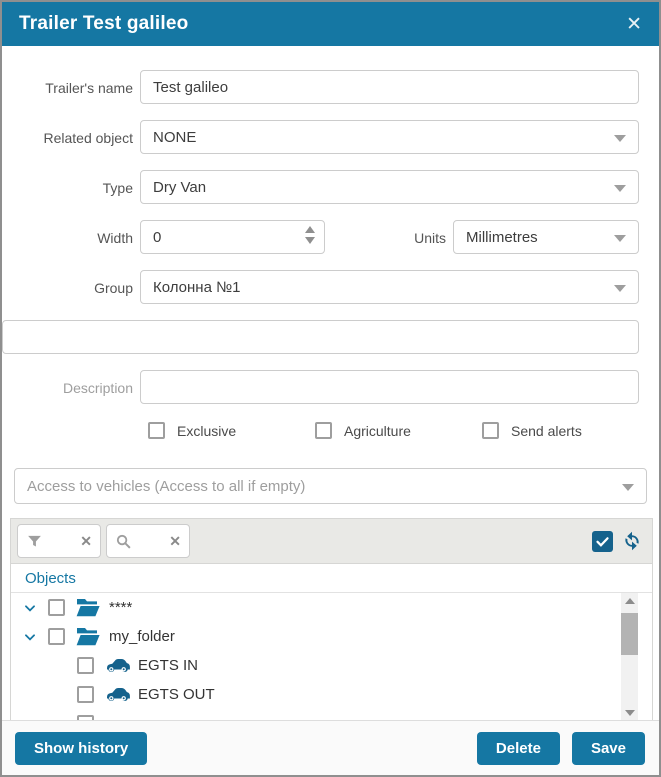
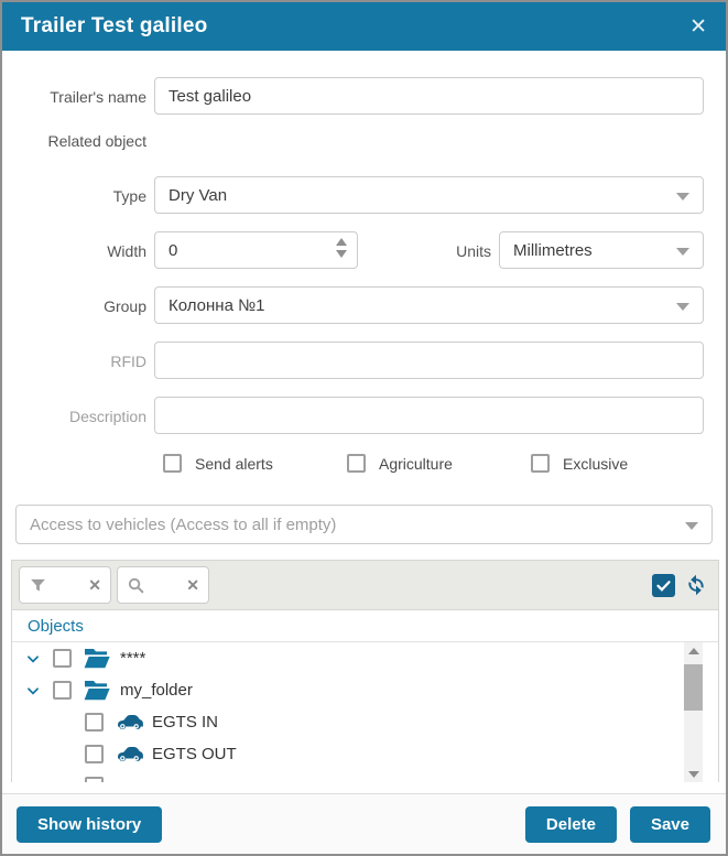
  Trailer Test galileo
  ✕
  Trailer's name
  Test galileo
  Related object
- NONE
  Type
  Dry Van
  Width
  0
  Units
  Millimetres
  Group
  Колонна №1
+ RFID
  Description
- Exclusive
+ Send alerts
  Agriculture
- Send alerts
+ Exclusive
  Access to vehicles (Access to all if empty)
  ✕
  ✕
  Objects
  ****
  my_folder
  EGTS IN
  EGTS OUT
  Show history
  Delete
  Save
